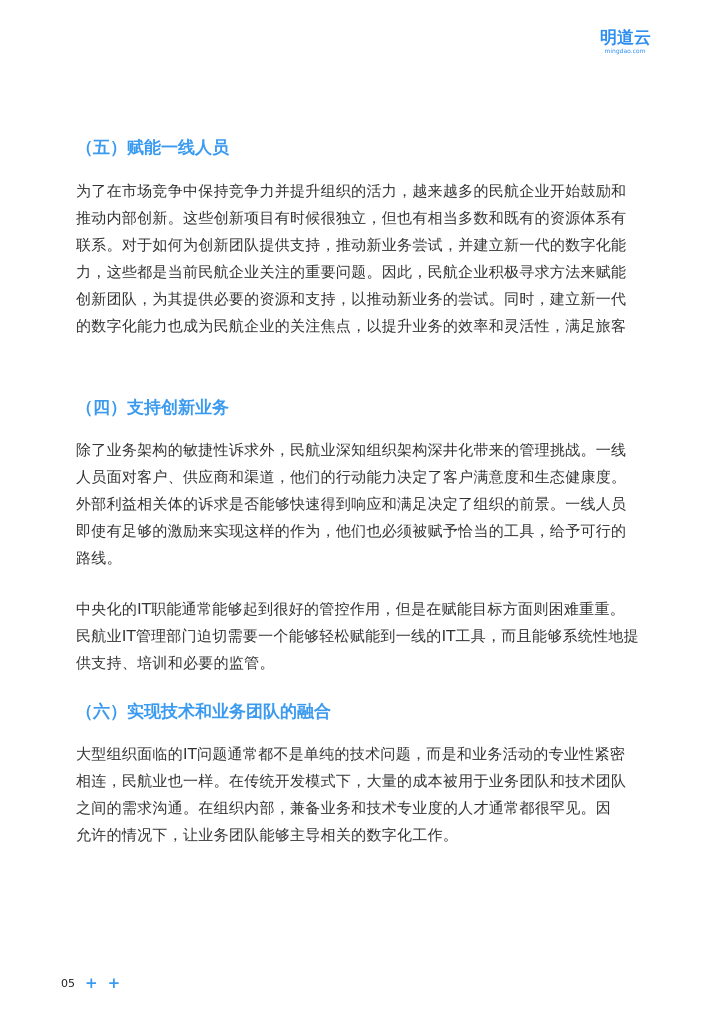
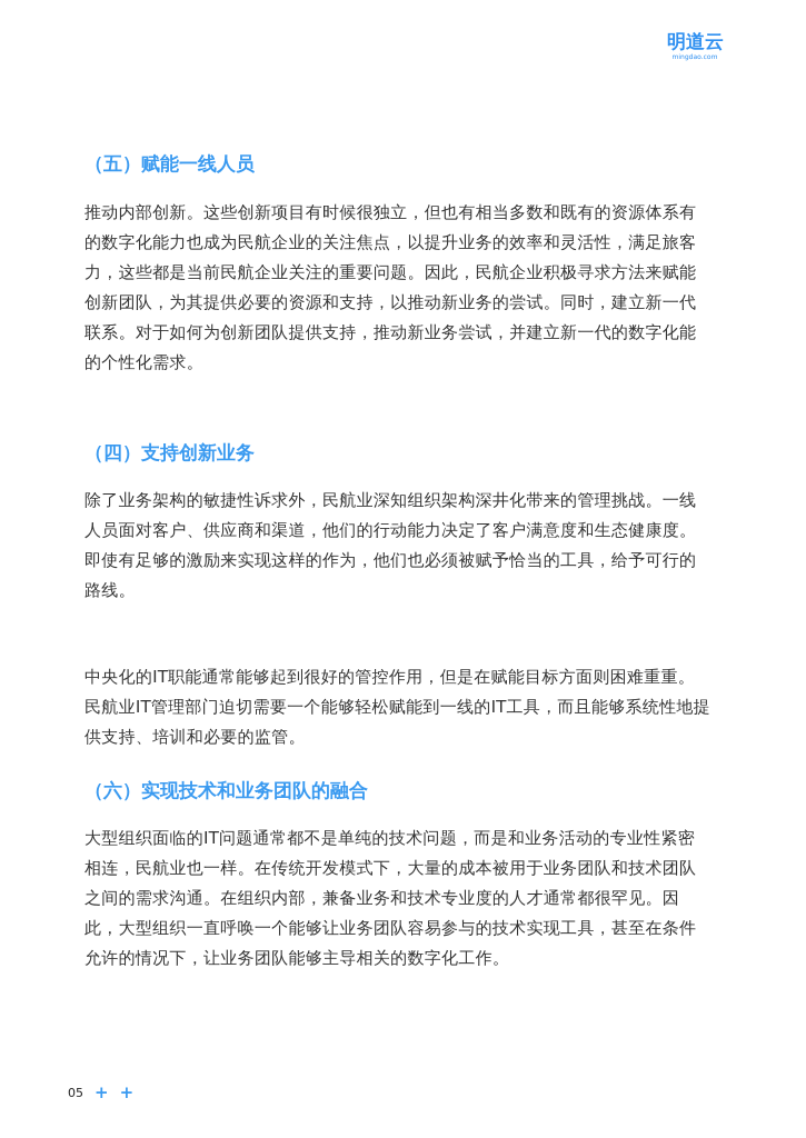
  明道云
  （五）赋能一线人员
- 为了在市场竞争中保持竞争力并提升组织的活力，越来越多的民航企业开始鼓励和
  推动内部创新。这些创新项目有时候很独立，但也有相当多数和既有的资源体系有
- 联系。对于如何为创新团队提供支持，推动新业务尝试，并建立新一代的数字化能
+ 的数字化能力也成为民航企业的关注焦点，以提升业务的效率和灵活性，满足旅客
  力，这些都是当前民航企业关注的重要问题。因此，民航企业积极寻求方法来赋能
  创新团队，为其提供必要的资源和支持，以推动新业务的尝试。同时，建立新一代
- 的数字化能力也成为民航企业的关注焦点，以提升业务的效率和灵活性，满足旅客
+ 联系。对于如何为创新团队提供支持，推动新业务尝试，并建立新一代的数字化能
+ 的个性化需求。
  （四）支持创新业务
  除了业务架构的敏捷性诉求外，民航业深知组织架构深井化带来的管理挑战。一线
  人员面对客户、供应商和渠道，他们的行动能力决定了客户满意度和生态健康度。
- 外部利益相关体的诉求是否能够快速得到响应和满足决定了组织的前景。一线人员
  即使有足够的激励来实现这样的作为，他们也必须被赋予恰当的工具，给予可行的
  路线。
  中央化的IT职能通常能够起到很好的管控作用，但是在赋能目标方面则困难重重。
  民航业IT管理部门迫切需要一个能够轻松赋能到一线的IT工具，而且能够系统性地提
  供支持、培训和必要的监管。
  （六）实现技术和业务团队的融合
  大型组织面临的IT问题通常都不是单纯的技术问题，而是和业务活动的专业性紧密
  相连，民航业也一样。在传统开发模式下，大量的成本被用于业务团队和技术团队
  之间的需求沟通。在组织内部，兼备业务和技术专业度的人才通常都很罕见。因
+ 此，大型组织一直呼唤一个能够让业务团队容易参与的技术实现工具，甚至在条件
  允许的情况下，让业务团队能够主导相关的数字化工作。
  05
  +
  +
